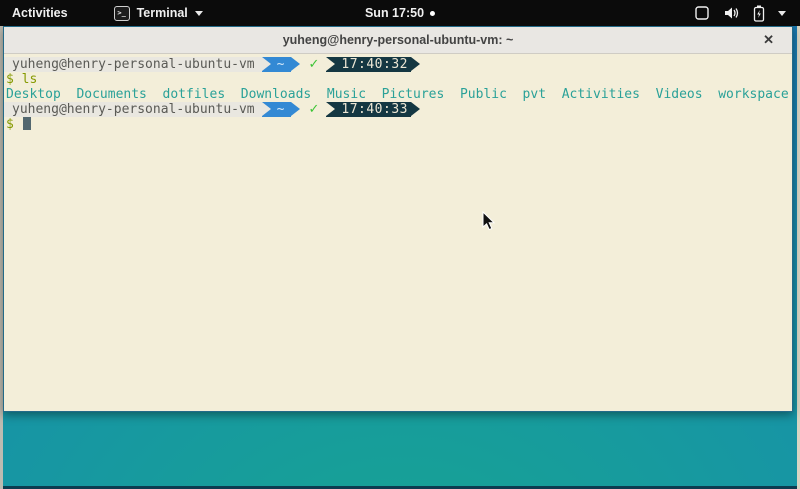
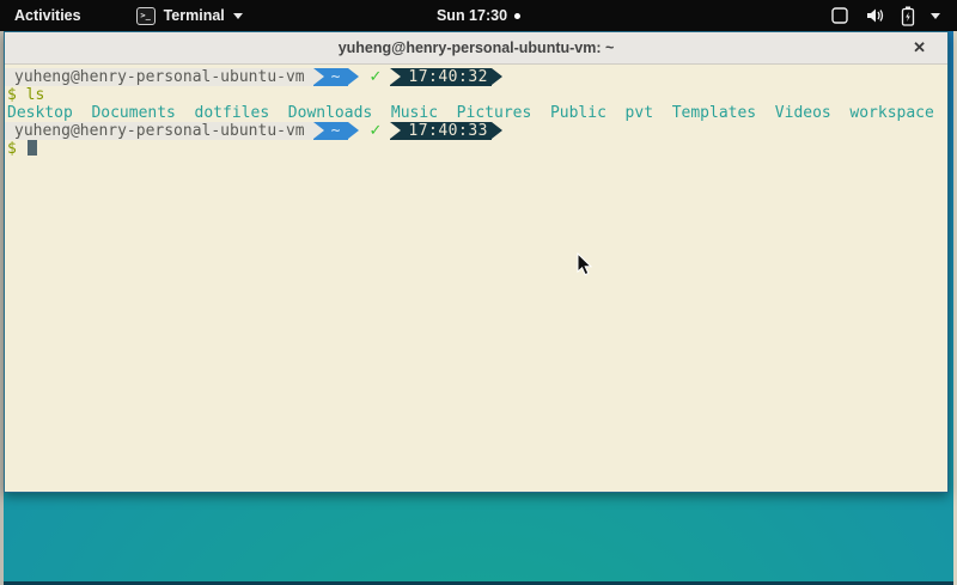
  Activities
  >_
  Terminal
- Sun 17:50
+ Sun 17:30
  yuheng@henry-personal-ubuntu-vm: ~
  ✕
  yuheng@henry-personal-ubuntu-vm
  ~
  ✓
  17:40:32
  $ ls
- Desktop Documents dotfiles Downloads Music Pictures Public pvt Activities Videos workspace
+ Desktop Documents dotfiles Downloads Music Pictures Public pvt Templates Videos workspace
  yuheng@henry-personal-ubuntu-vm
  ~
  ✓
  17:40:33
  $
